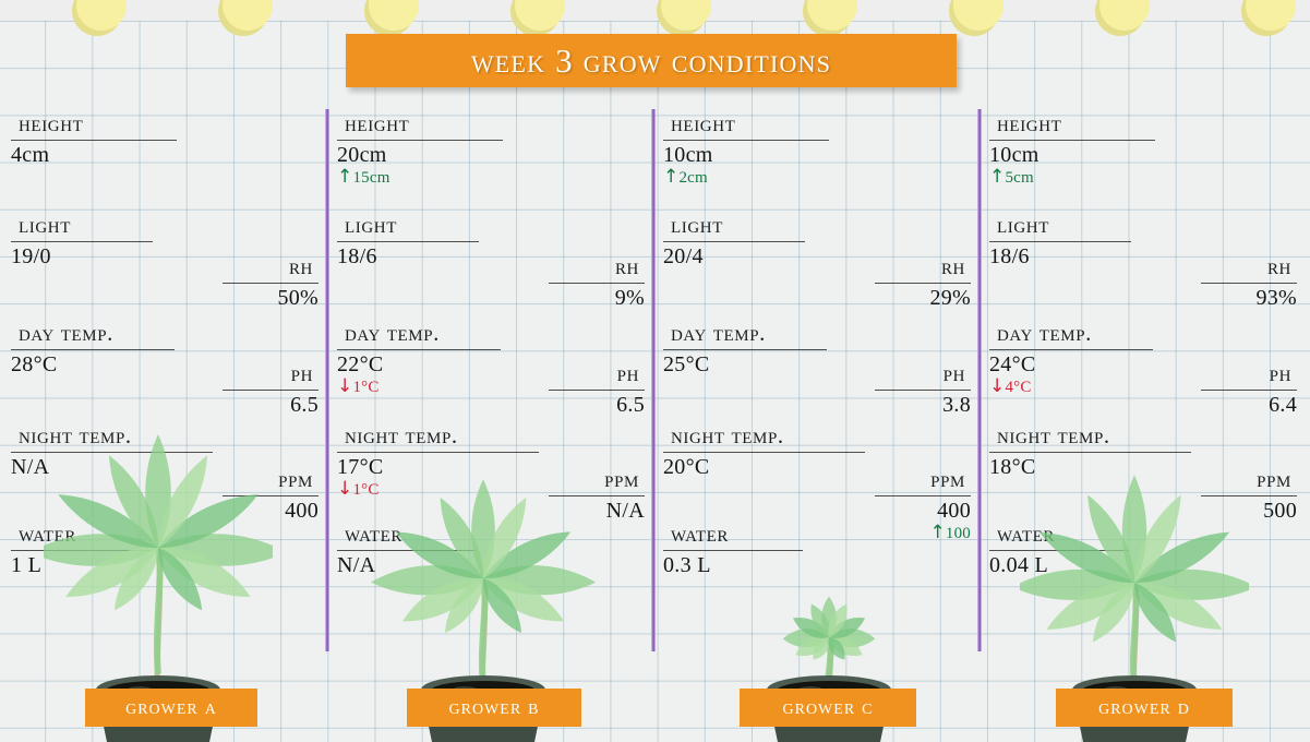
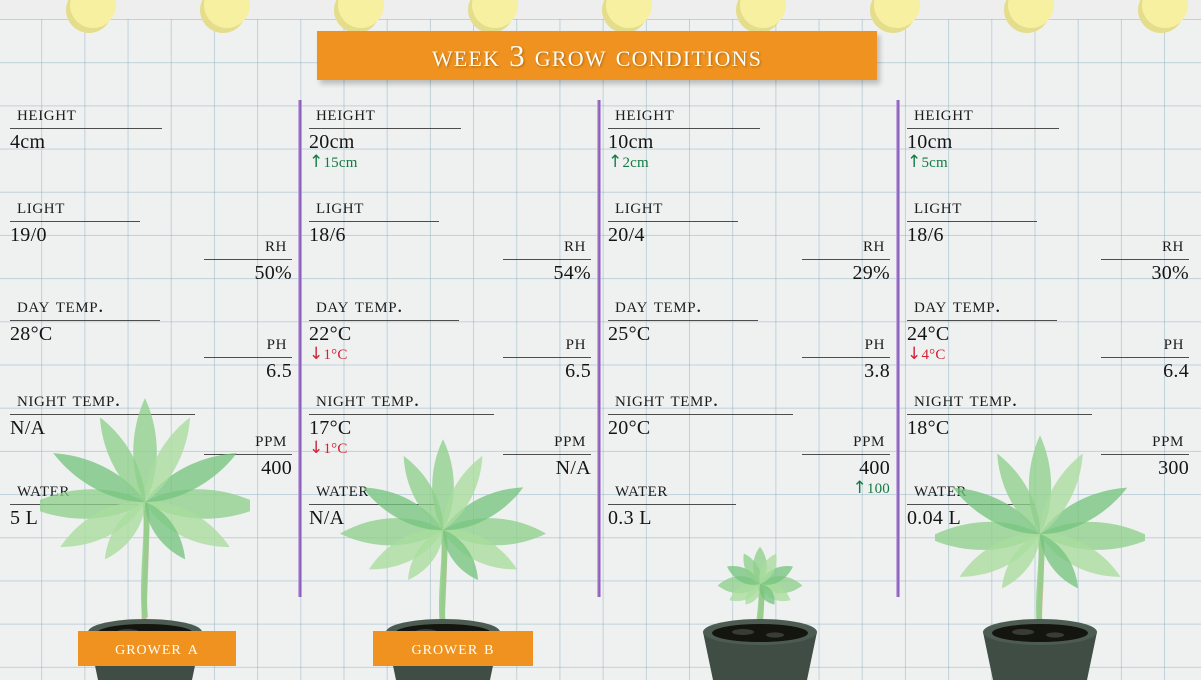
  height
  4cm
  light
  19/0
  day temp.
  28°C
  night temp.
  N/A
  water
- 1 L
+ 5 L
  rh
  50%
  ph
  6.5
  ppm
  400
  height
  20cm
  ↑15cm
  light
  18/6
  day temp.
  22°C
  ↓1°C
  night temp.
  17°C
  ↓1°C
  water
  N/A
  rh
- 9%
+ 54%
  ph
  6.5
  ppm
  N/A
  height
  10cm
  ↑2cm
  light
  20/4
  day temp.
  25°C
  night temp.
  20°C
  water
  0.3 L
  rh
  29%
  ph
  3.8
  ppm
  400
  ↑100
  height
  10cm
  ↑5cm
  light
  18/6
  day temp.
  24°C
  ↓4°C
  night temp.
  18°C
  water
  0.04 L
  rh
- 93%
+ 30%
  ph
  6.4
  ppm
- 500
+ 300
  week 3 grow conditions
  grower a
  grower b
- grower c
- grower d
